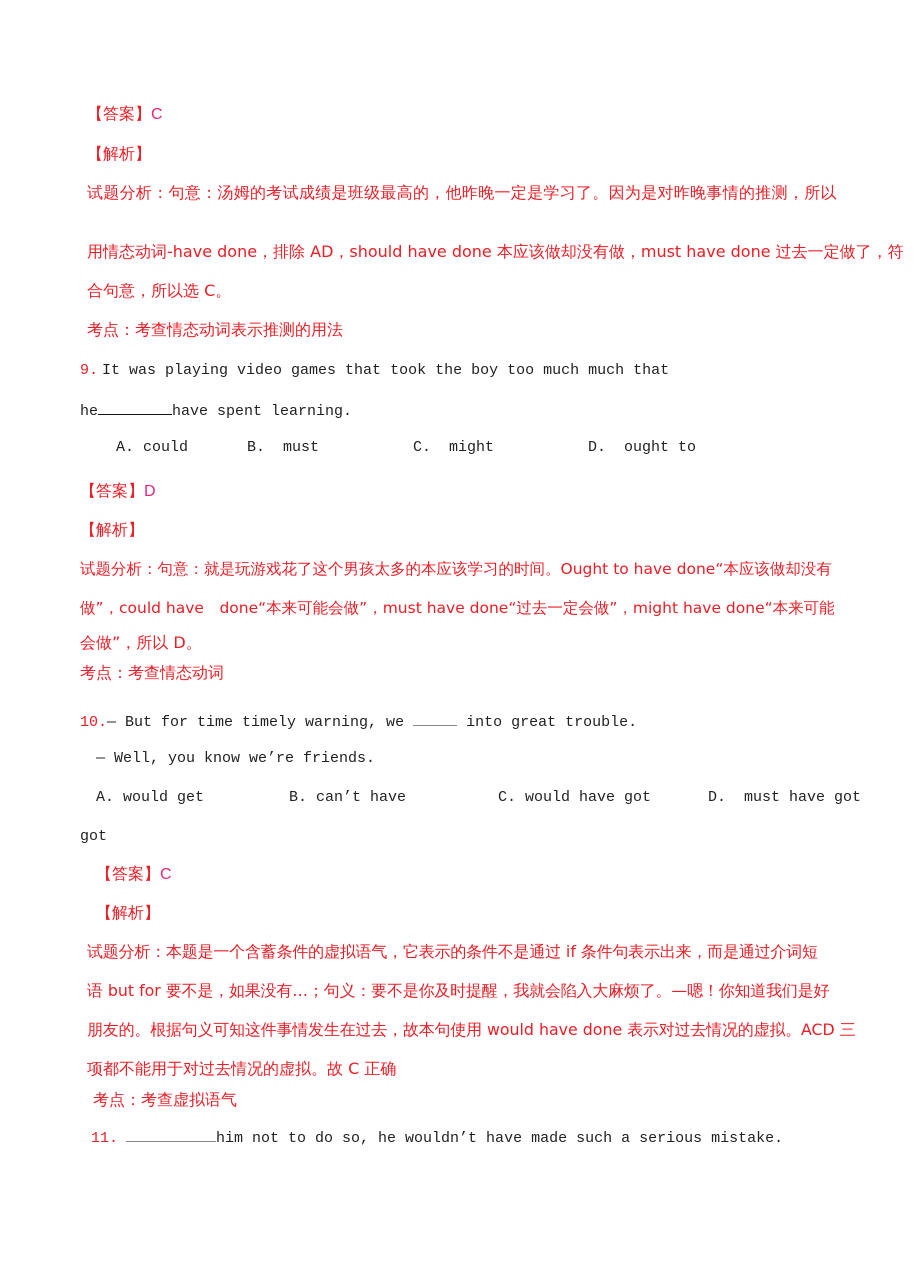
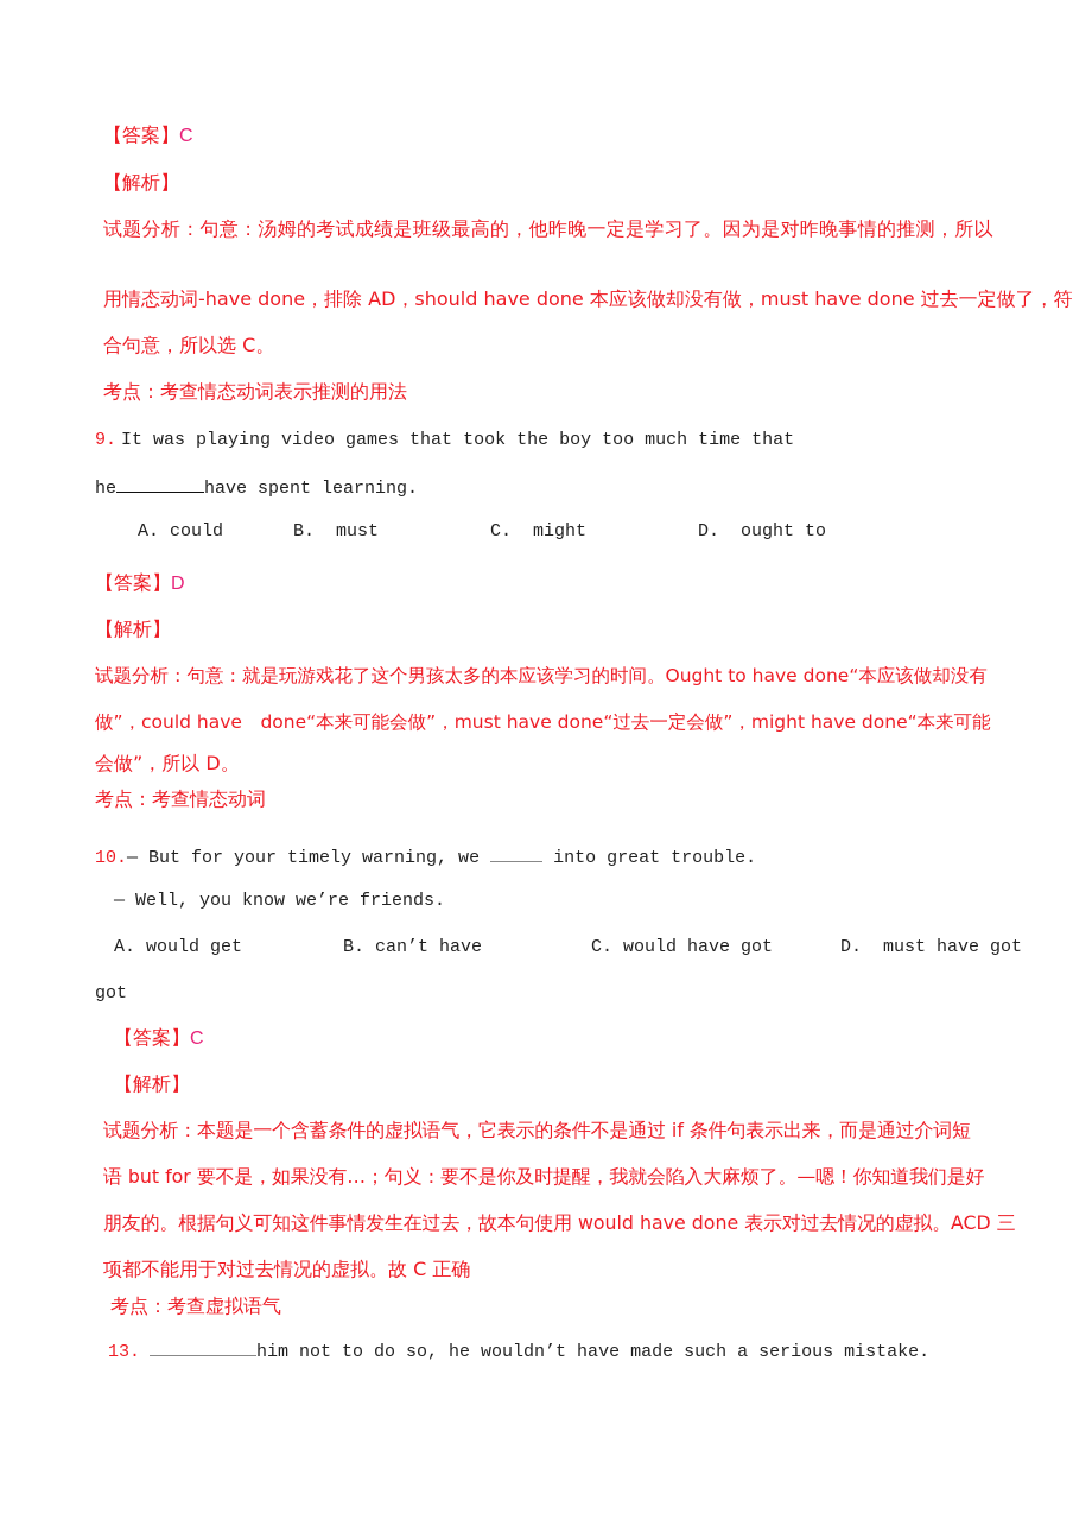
  【答案】C
  【解析】
  试题分析：句意：汤姆的考试成绩是班级最高的，他昨晚一定是学习了。因为是对昨晚事情的推测，所以
  用情态动词-have done，排除 AD，should have done 本应该做却没有做，must have done 过去一定做了，符
  合句意，所以选 C。
  考点：考查情态动词表示推测的用法
- 9. It was playing video games that took the boy too much much that
+ 9. It was playing video games that took the boy too much time that
  he have spent learning.
  A. could
  B. must
  C. might
  D. ought to
  【答案】D
  【解析】
  试题分析：句意：就是玩游戏花了这个男孩太多的本应该学习的时间。Ought to have done“本应该做却没有
  做”，could have done“本来可能会做”，must have done“过去一定会做”，might have done“本来可能
  会做”，所以 D。
  考点：考查情态动词
- 10.— But for time timely warning, we into great trouble.
+ 10.— But for your timely warning, we into great trouble.
  — Well, you know we’re friends.
  A. would get
  B. can’t have
  C. would have got
  D. must have got
  got
  【答案】C
  【解析】
  试题分析：本题是一个含蓄条件的虚拟语气，它表示的条件不是通过 if 条件句表示出来，而是通过介词短
  语 but for 要不是，如果没有…；句义：要不是你及时提醒，我就会陷入大麻烦了。—嗯！你知道我们是好
  朋友的。根据句义可知这件事情发生在过去，故本句使用 would have done 表示对过去情况的虚拟。ACD 三
  项都不能用于对过去情况的虚拟。故 C 正确
  考点：考查虚拟语气
- 11. him not to do so, he wouldn’t have made such a serious mistake.
+ 13. him not to do so, he wouldn’t have made such a serious mistake.
